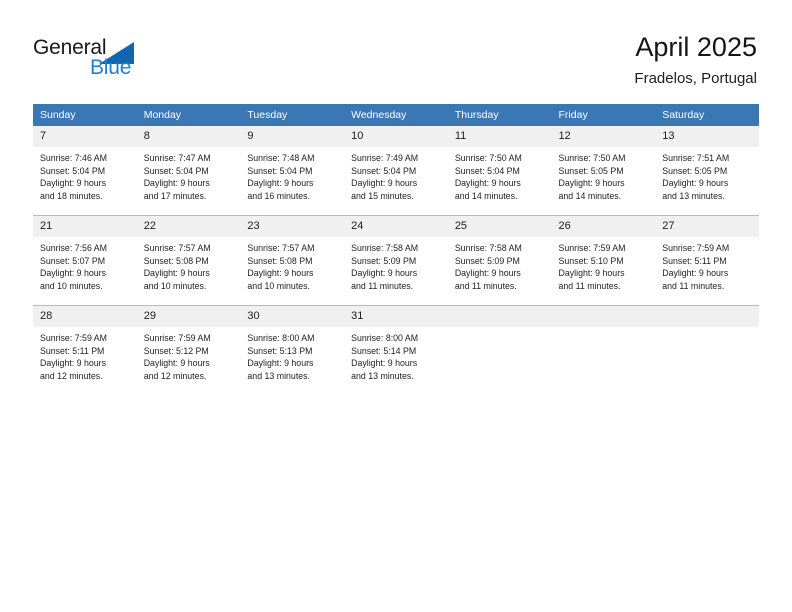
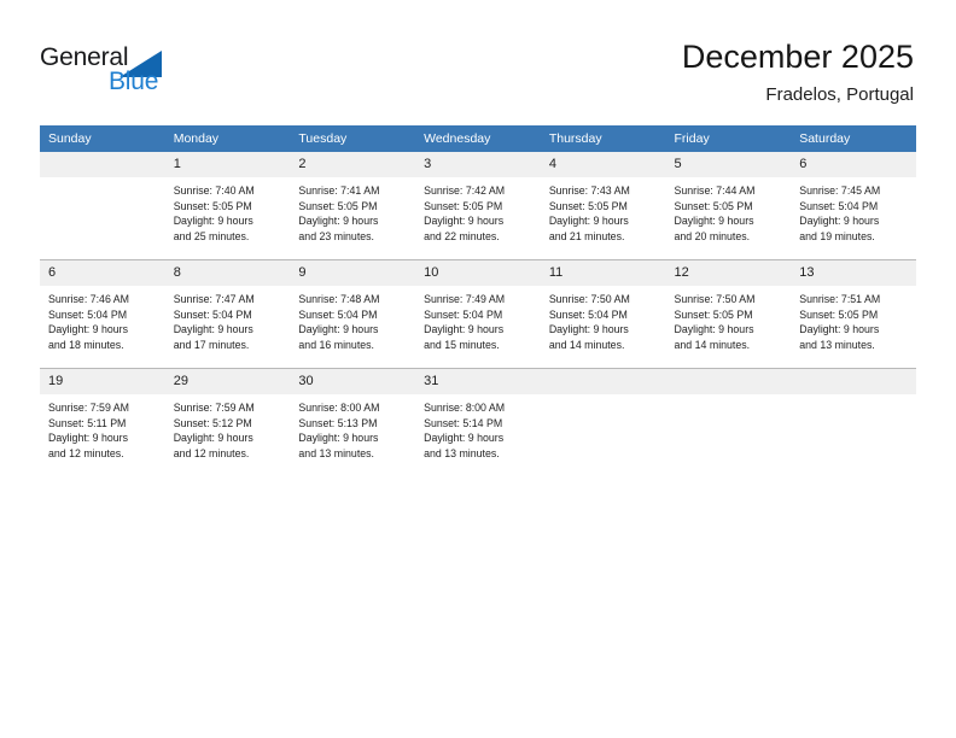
  General
  Blue
- April 2025
+ December 2025
  Fradelos, Portugal
  Sunday	Monday	Tuesday	Wednesday	Thursday	Friday	Saturday
+ 	1Sunrise: 7:40 AMSunset: 5:05 PMDaylight: 9 hoursand 25 minutes.	2Sunrise: 7:41 AMSunset: 5:05 PMDaylight: 9 hoursand 23 minutes.	3Sunrise: 7:42 AMSunset: 5:05 PMDaylight: 9 hoursand 22 minutes.	4Sunrise: 7:43 AMSunset: 5:05 PMDaylight: 9 hoursand 21 minutes.	5Sunrise: 7:44 AMSunset: 5:05 PMDaylight: 9 hoursand 20 minutes.	6Sunrise: 7:45 AMSunset: 5:04 PMDaylight: 9 hoursand 19 minutes.
- 7Sunrise: 7:46 AMSunset: 5:04 PMDaylight: 9 hoursand 18 minutes.	8Sunrise: 7:47 AMSunset: 5:04 PMDaylight: 9 hoursand 17 minutes.	9Sunrise: 7:48 AMSunset: 5:04 PMDaylight: 9 hoursand 16 minutes.	10Sunrise: 7:49 AMSunset: 5:04 PMDaylight: 9 hoursand 15 minutes.	11Sunrise: 7:50 AMSunset: 5:04 PMDaylight: 9 hoursand 14 minutes.	12Sunrise: 7:50 AMSunset: 5:05 PMDaylight: 9 hoursand 14 minutes.	13Sunrise: 7:51 AMSunset: 5:05 PMDaylight: 9 hoursand 13 minutes.
+ 6Sunrise: 7:46 AMSunset: 5:04 PMDaylight: 9 hoursand 18 minutes.	8Sunrise: 7:47 AMSunset: 5:04 PMDaylight: 9 hoursand 17 minutes.	9Sunrise: 7:48 AMSunset: 5:04 PMDaylight: 9 hoursand 16 minutes.	10Sunrise: 7:49 AMSunset: 5:04 PMDaylight: 9 hoursand 15 minutes.	11Sunrise: 7:50 AMSunset: 5:04 PMDaylight: 9 hoursand 14 minutes.	12Sunrise: 7:50 AMSunset: 5:05 PMDaylight: 9 hoursand 14 minutes.	13Sunrise: 7:51 AMSunset: 5:05 PMDaylight: 9 hoursand 13 minutes.
- 21Sunrise: 7:56 AMSunset: 5:07 PMDaylight: 9 hoursand 10 minutes.	22Sunrise: 7:57 AMSunset: 5:08 PMDaylight: 9 hoursand 10 minutes.	23Sunrise: 7:57 AMSunset: 5:08 PMDaylight: 9 hoursand 10 minutes.	24Sunrise: 7:58 AMSunset: 5:09 PMDaylight: 9 hoursand 11 minutes.	25Sunrise: 7:58 AMSunset: 5:09 PMDaylight: 9 hoursand 11 minutes.	26Sunrise: 7:59 AMSunset: 5:10 PMDaylight: 9 hoursand 11 minutes.	27Sunrise: 7:59 AMSunset: 5:11 PMDaylight: 9 hoursand 11 minutes.
- 28Sunrise: 7:59 AMSunset: 5:11 PMDaylight: 9 hoursand 12 minutes.	29Sunrise: 7:59 AMSunset: 5:12 PMDaylight: 9 hoursand 12 minutes.	30Sunrise: 8:00 AMSunset: 5:13 PMDaylight: 9 hoursand 13 minutes.	31Sunrise: 8:00 AMSunset: 5:14 PMDaylight: 9 hoursand 13 minutes.
+ 19Sunrise: 7:59 AMSunset: 5:11 PMDaylight: 9 hoursand 12 minutes.	29Sunrise: 7:59 AMSunset: 5:12 PMDaylight: 9 hoursand 12 minutes.	30Sunrise: 8:00 AMSunset: 5:13 PMDaylight: 9 hoursand 13 minutes.	31Sunrise: 8:00 AMSunset: 5:14 PMDaylight: 9 hoursand 13 minutes.
